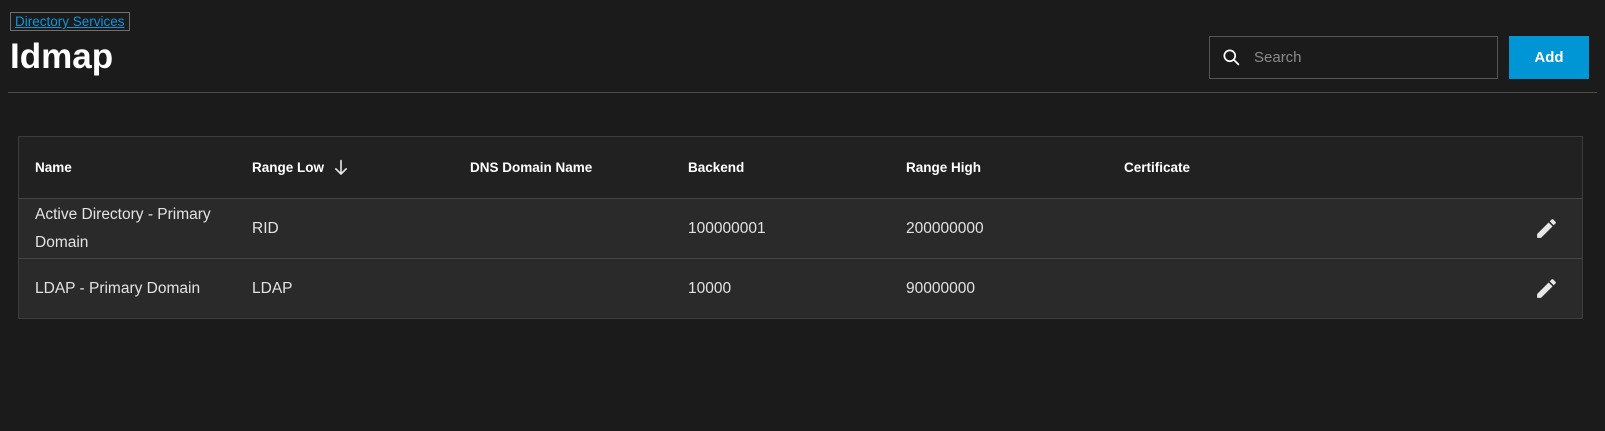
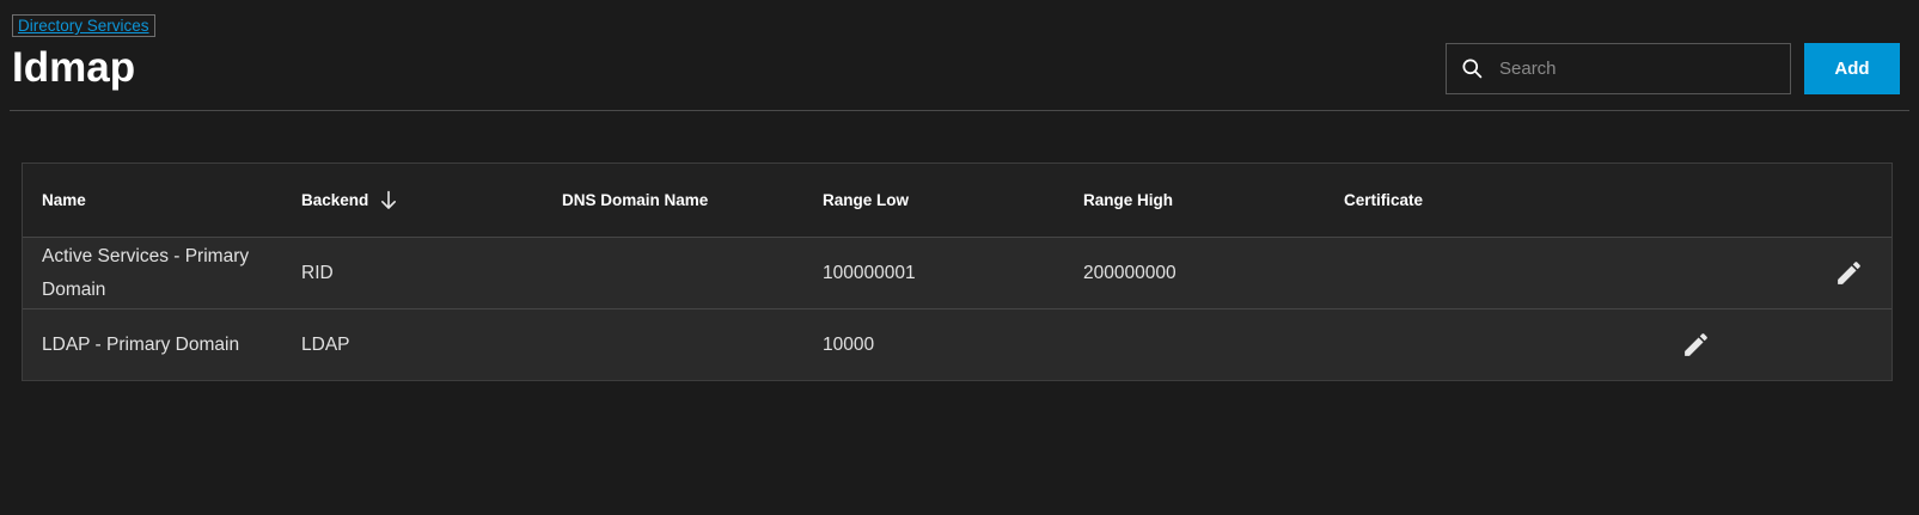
  Directory Services
  Idmap
  Search
  Add
  Name
- Range Low
+ Backend
  DNS Domain Name
- Backend
+ Range Low
  Range High
  Certificate
- Active Directory - Primary Domain
+ Active Services - Primary Domain
  RID
  100000001
  200000000
  LDAP - Primary Domain
  LDAP
  10000
- 90000000
